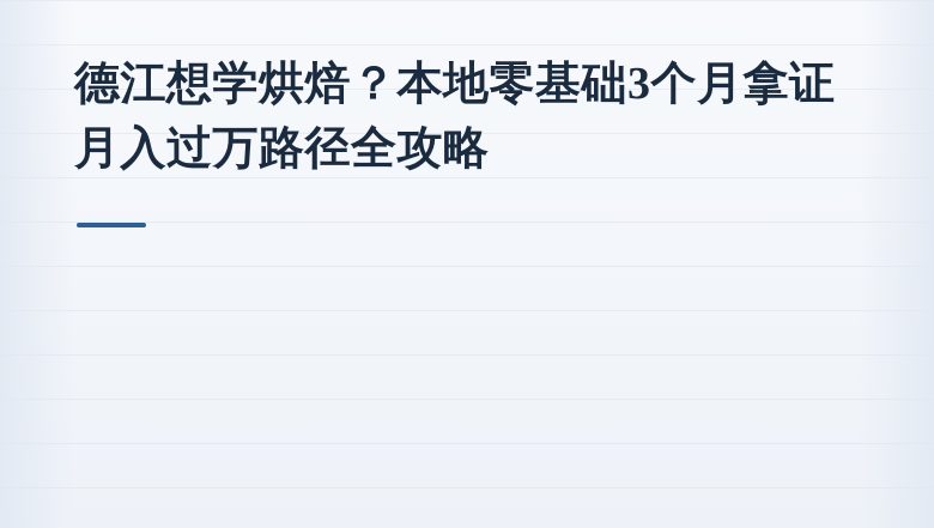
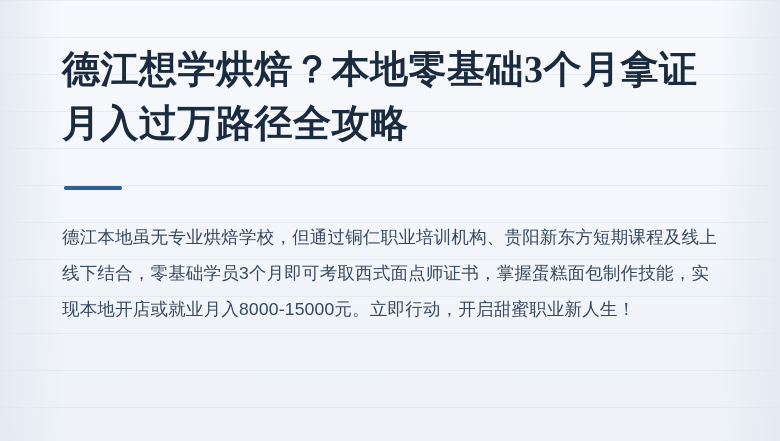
  德江想学烘焙？本地零基础3个月拿证月入过万路径全攻略
+ 德江本地虽无专业烘焙学校，但通过铜仁职业培训机构、贵阳新东方短期课程及线上线下结合，零基础学员3个月即可考取西式面点师证书，掌握蛋糕面包制作技能，实现本地开店或就业月入8000-15000元。立即行动，开启甜蜜职业新人生！
